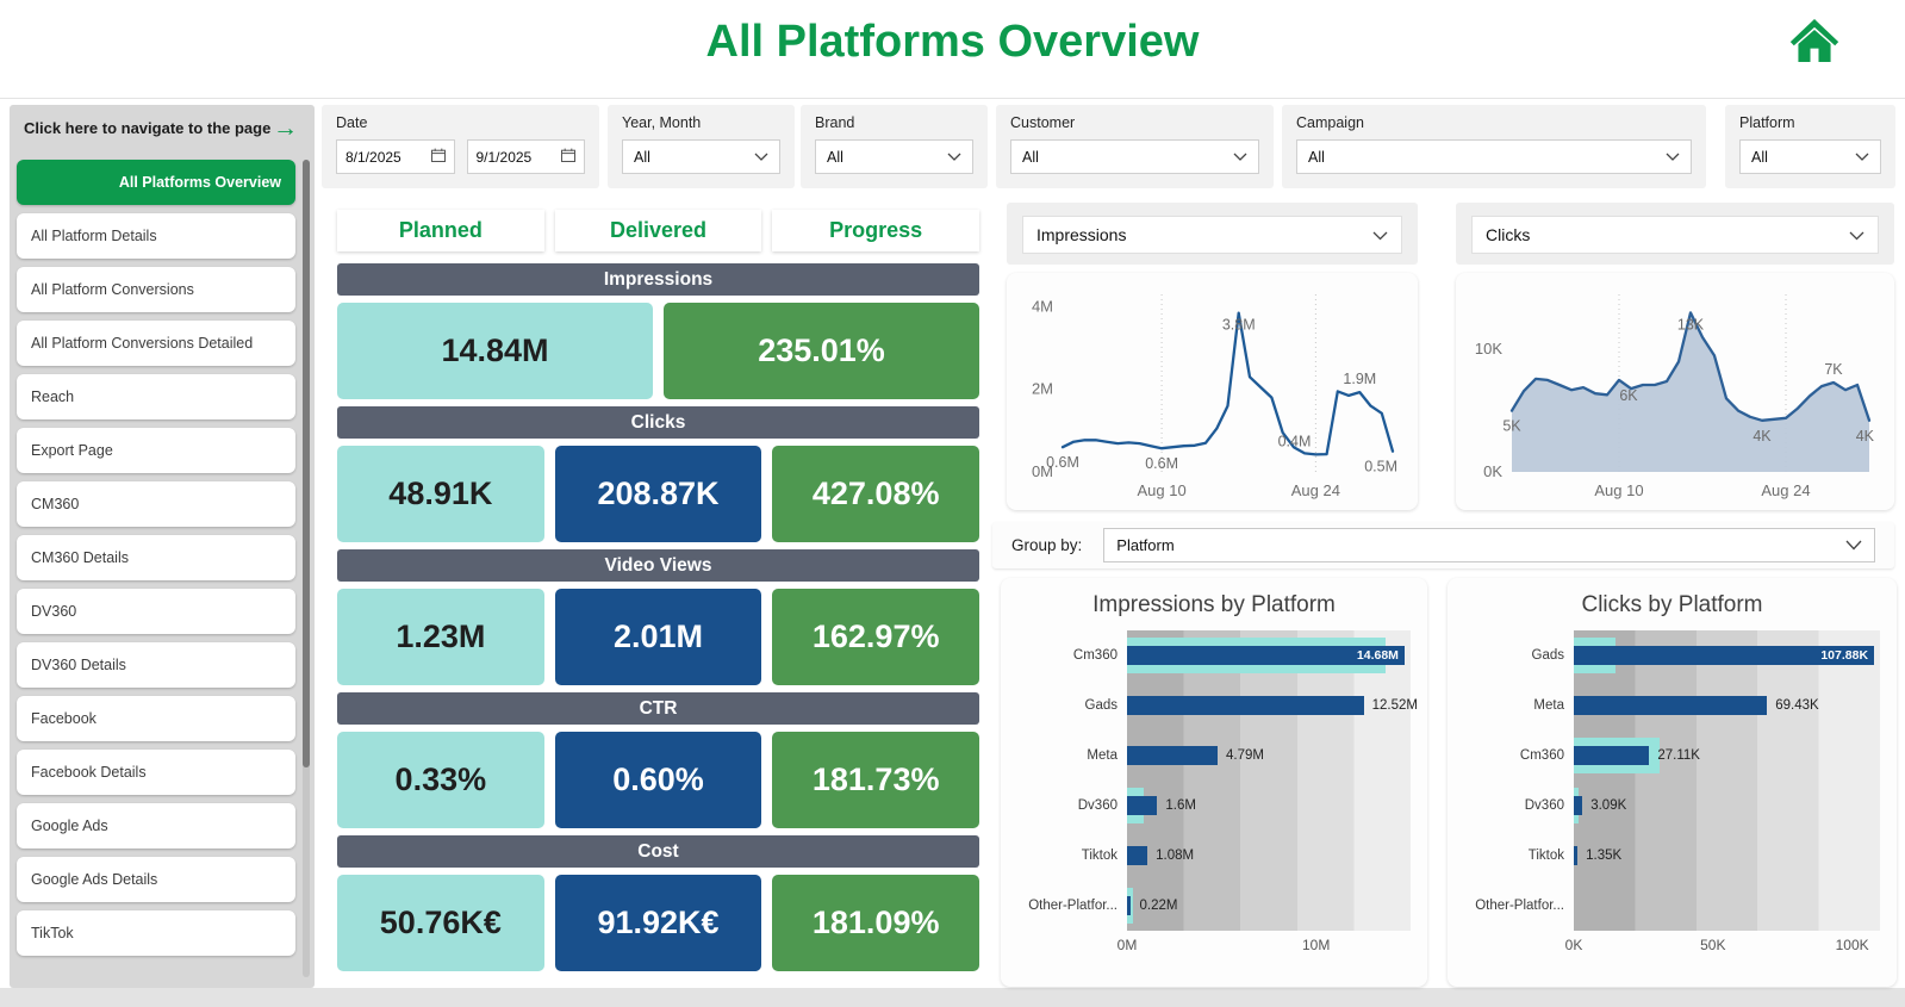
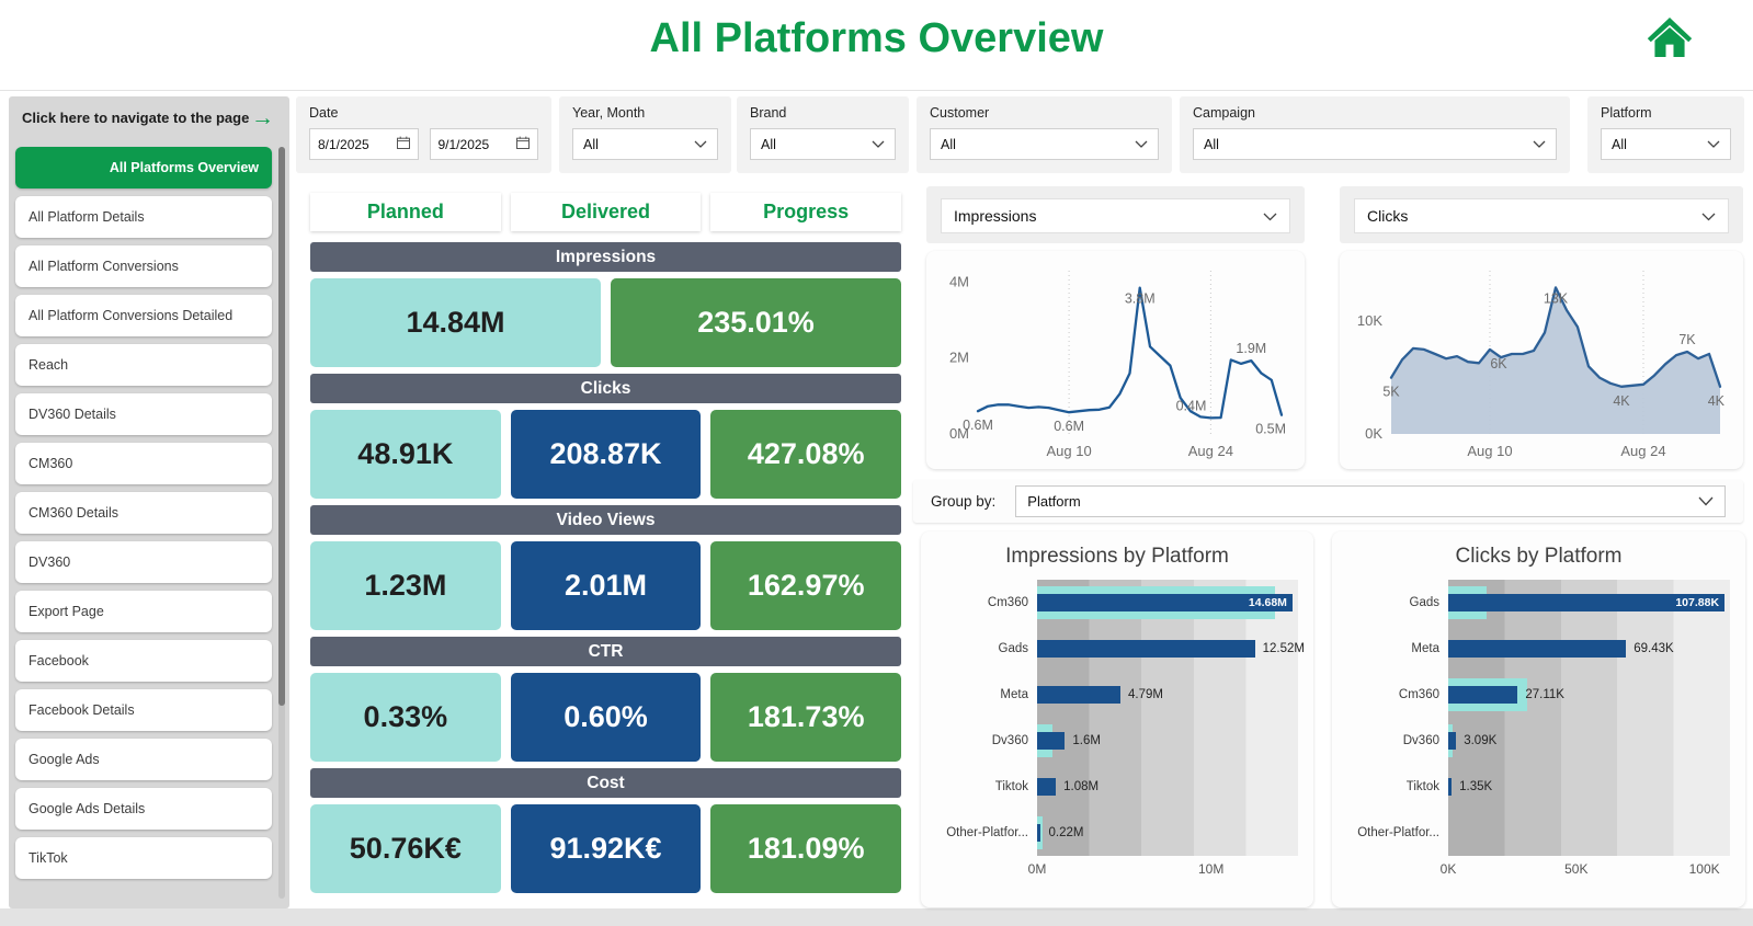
  All Platforms Overview
  Click here to navigate to the page
  →
  All Platforms Overview
  All Platform Details
  All Platform Conversions
  All Platform Conversions Detailed
  Reach
- Export Page
+ DV360 Details
  CM360
  CM360 Details
  DV360
- DV360 Details
+ Export Page
  Facebook
  Facebook Details
  Google Ads
  Google Ads Details
  TikTok
  Date
  8/1/2025
  9/1/2025
  Year, Month
  All
  Brand
  All
  Customer
  All
  Campaign
  All
  Platform
  All
  Planned
  Delivered
  Progress
  Impressions
  14.84M
  235.01%
  Clicks
  48.91K
  208.87K
  427.08%
  Video Views
  1.23M
  2.01M
  162.97%
  CTR
  0.33%
  0.60%
  181.73%
  Cost
  50.76K€
  91.92K€
  181.09%
  Impressions
  Clicks
  Aug 10
  Aug 24
  0M
  2M
  4M
  0.6M
  0.6M
  3.8M
  0.4M
  1.9M
  0.5M
  Aug 10
  Aug 24
  0K
  10K
  5K
  6K
  13K
  4K
  7K
  4K
  Group by:
  Platform
  Impressions by Platform
  Cm360
  Gads
  Meta
  Dv360
  Tiktok
  Other-Platfor...
  14.68M
  12.52M
  4.79M
  1.6M
  1.08M
  0.22M
  0M
  10M
  Clicks by Platform
  Gads
  Meta
  Cm360
  Dv360
  Tiktok
  Other-Platfor...
  107.88K
  69.43K
  27.11K
  3.09K
  1.35K
  0K
  50K
  100K
